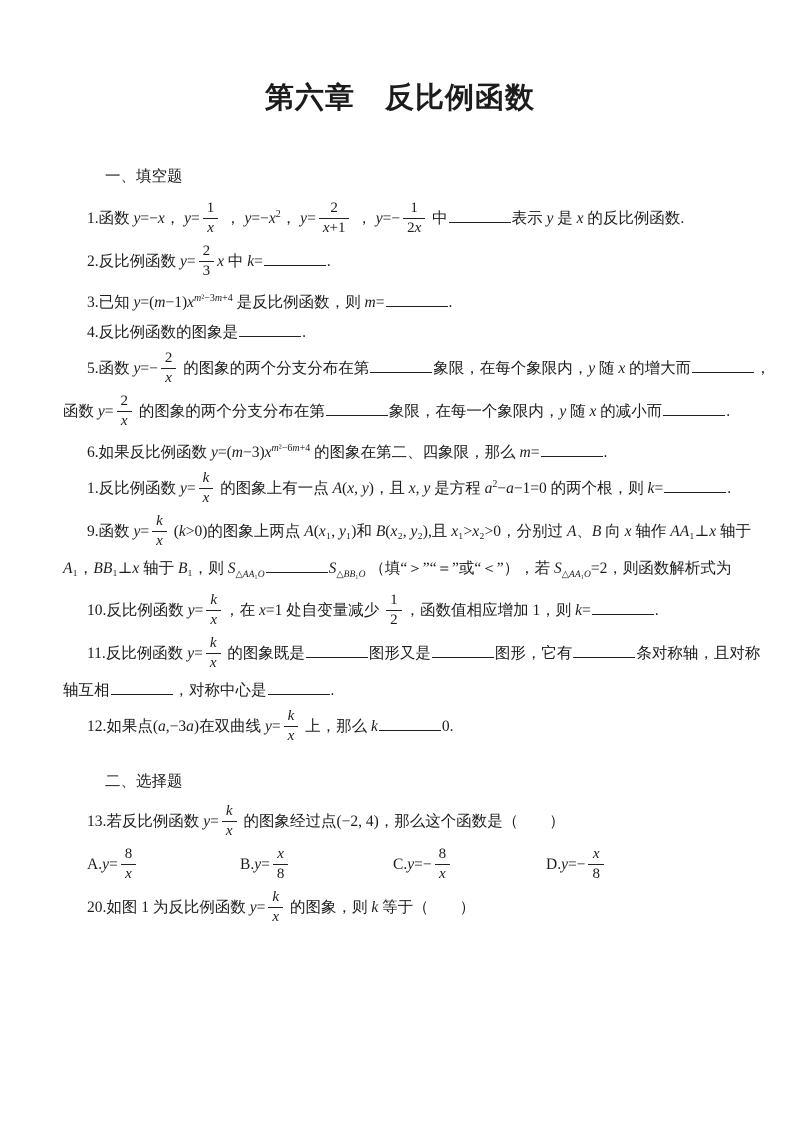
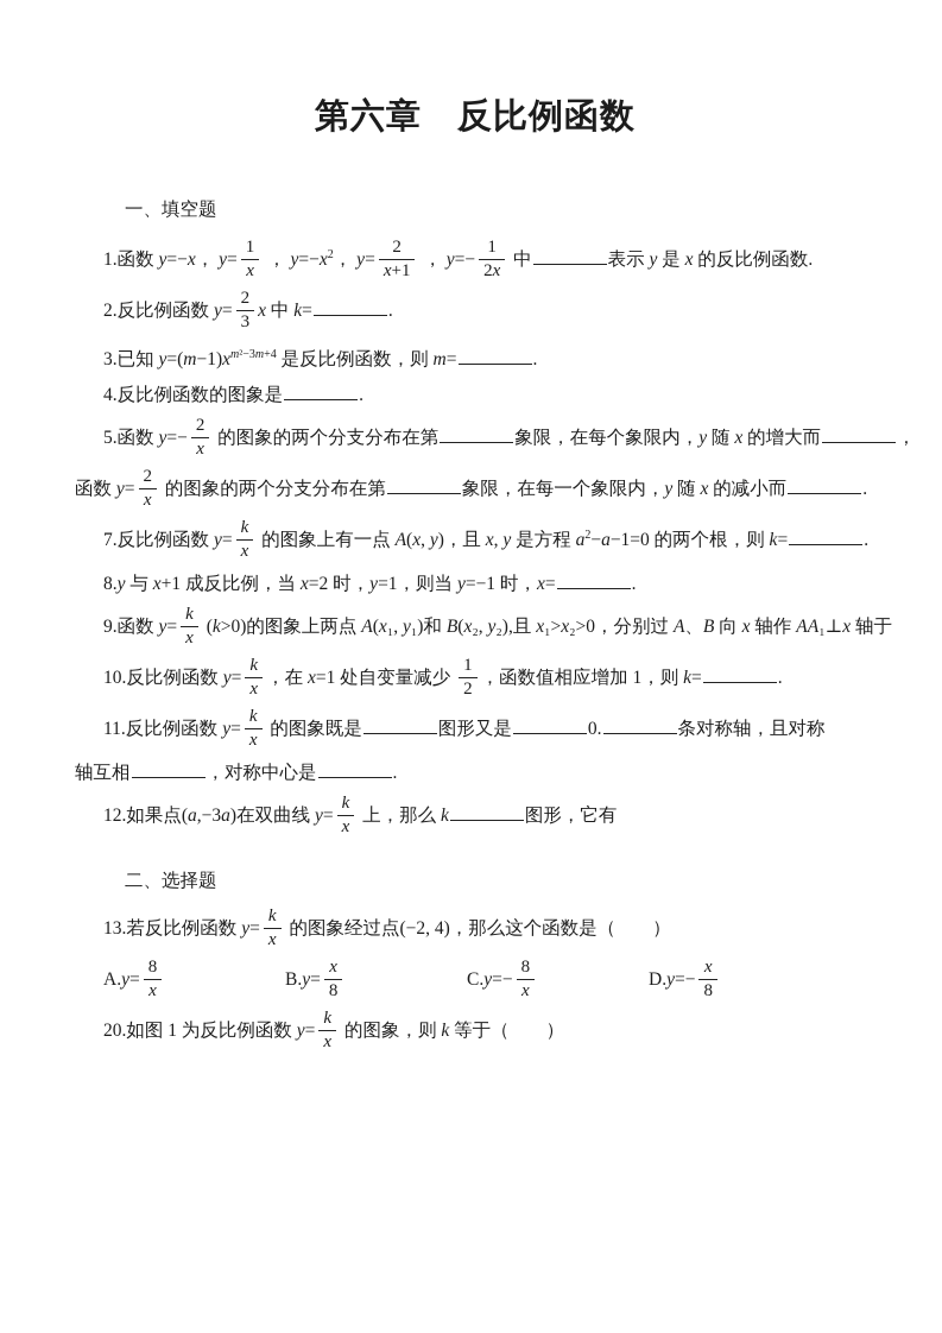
  第六章 反比例函数
  一、填空题
  1.函数 y=−x， y=
  1
  x
  ， y=−x2， y=
  2
  x+1
  ， y=−
  1
  2x
  中 表示 y 是 x 的反比例函数.
  2.反比例函数 y=
  2
  3
  x 中 k= .
  3.已知 y=(m−1)xm²−3m+4 是反比例函数，则 m= .
  4.反比例函数的图象是 .
  5.函数 y=−
  2
  x
  的图象的两个分支分布在第 象限，在每个象限内，y 随 x 的增大而 ，
  函数 y=
  2
  x
  的图象的两个分支分布在第 象限，在每一个象限内，y 随 x 的减小而 .
- 6.如果反比例函数 y=(m−3)xm²−6m+4 的图象在第二、四象限，那么 m= .
- 1.反比例函数 y=
+ 7.反比例函数 y=
  k
  x
  的图象上有一点 A(x, y)，且 x, y 是方程 a2−a−1=0 的两个根，则 k= .
+ 8.y 与 x+1 成反比例，当 x=2 时，y=1，则当 y=−1 时，x= .
  9.函数 y=
  k
  x
  (k>0)的图象上两点 A(x₁, y₁)和 B(x₂, y₂),且 x₁>x₂>0，分别过 A、B 向 x 轴作 AA₁⊥x 轴于
- A₁，BB₁⊥x 轴于 B₁，则 S△AA₁OS△BB₁O （填“＞”“＝”或“＜”），若 S△AA₁O=2，则函数解析式为
  10.反比例函数 y=
  k
  x
  ，在 x=1 处自变量减少
  1
  2
  ，函数值相应增加 1，则 k= .
  11.反比例函数 y=
  k
  x
- 的图象既是 图形又是 图形，它有 条对称轴，且对称
+ 的图象既是 图形又是 0. 条对称轴，且对称
  轴互相 ，对称中心是 .
  12.如果点(a,−3a)在双曲线 y=
  k
  x
- 上，那么 k 0.
+ 上，那么 k 图形，它有
  二、选择题
  13.若反比例函数 y=
  k
  x
  的图象经过点(−2, 4)，那么这个函数是（ ）
  A.y=
  8
  x
  B.y=
  x
  8
  C.y=−
  8
  x
  D.y=−
  x
  8
  20.如图 1 为反比例函数 y=
  k
  x
  的图象，则 k 等于（ ）
